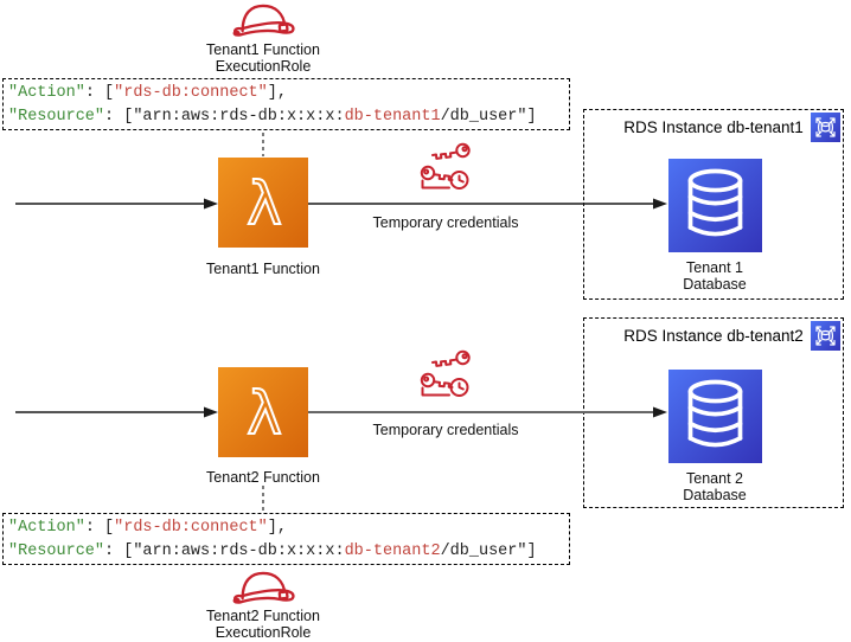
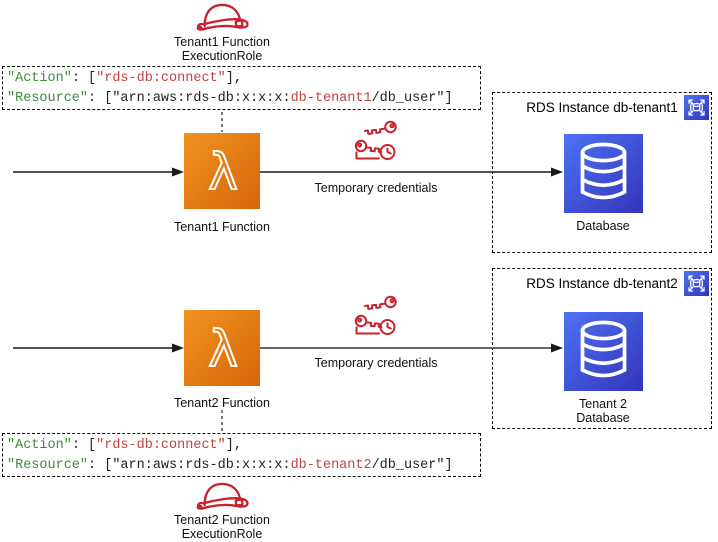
  Tenant1 Function
  ExecutionRole
  "Action": ["rds-db:connect"],
  "Resource": ["arn:aws:rds-db:x:x:x:db-tenant1/db_user"]
  λ
  Tenant1 Function
  Temporary credentials
  RDS Instance db-tenant1
- Tenant 1
  Database
  λ
  Tenant2 Function
  Temporary credentials
  RDS Instance db-tenant2
  Tenant 2
  Database
  "Action": ["rds-db:connect"],
  "Resource": ["arn:aws:rds-db:x:x:x:db-tenant2/db_user"]
  Tenant2 Function
  ExecutionRole
